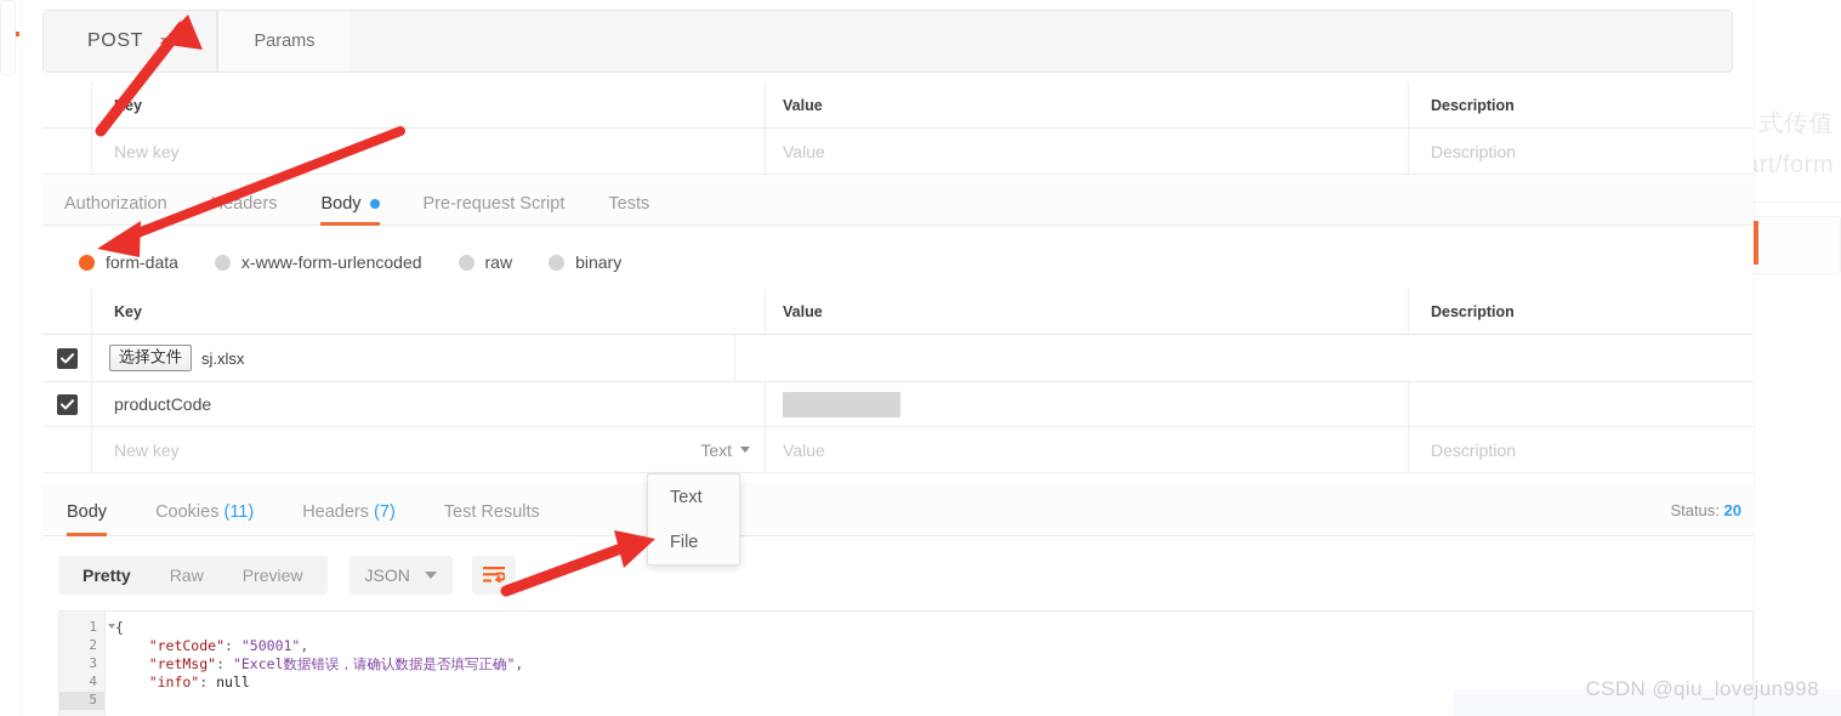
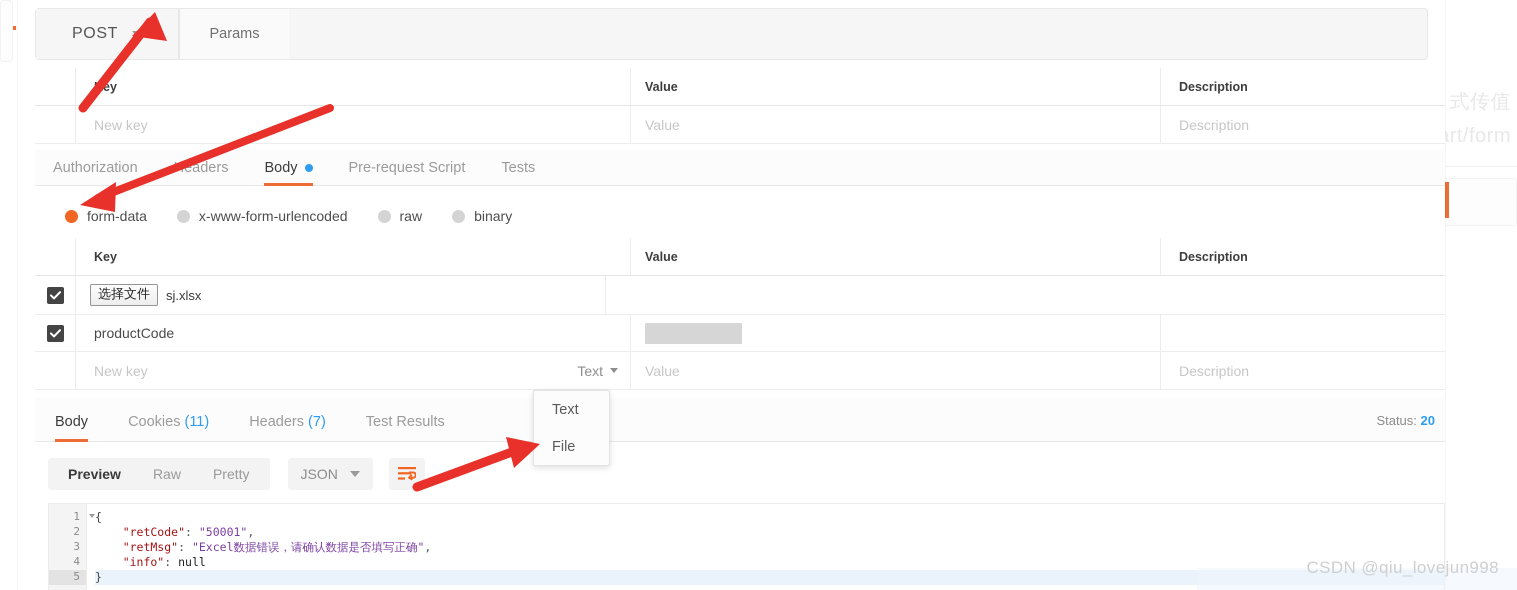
  POST
  Params
  Value
  Description
  New key
  Value
  Description
  Authorization
  eaders
  Body
  Pre-request Script
  Tests
  form-data
  x-www-form-urlencoded
  raw
  binary
  Key
  Value
  Description
  选择文件
  sj.xlsx
  productCode
  New key
  Text
  Value
  Description
  Body
  Cookies (11)
  Headers (7)
  Test Results
  Status: 20
- Pretty
+ Preview
  Raw
- Preview
+ Pretty
  JSON
  1
  2
  3
  4
  5
  {
  "retCode": "50001",
  "retMsg": "Excel数据错误，请确认数据是否填写正确",
  "info": null
+ }
  Text
  File
  CSDN @qiu_lovejun998
